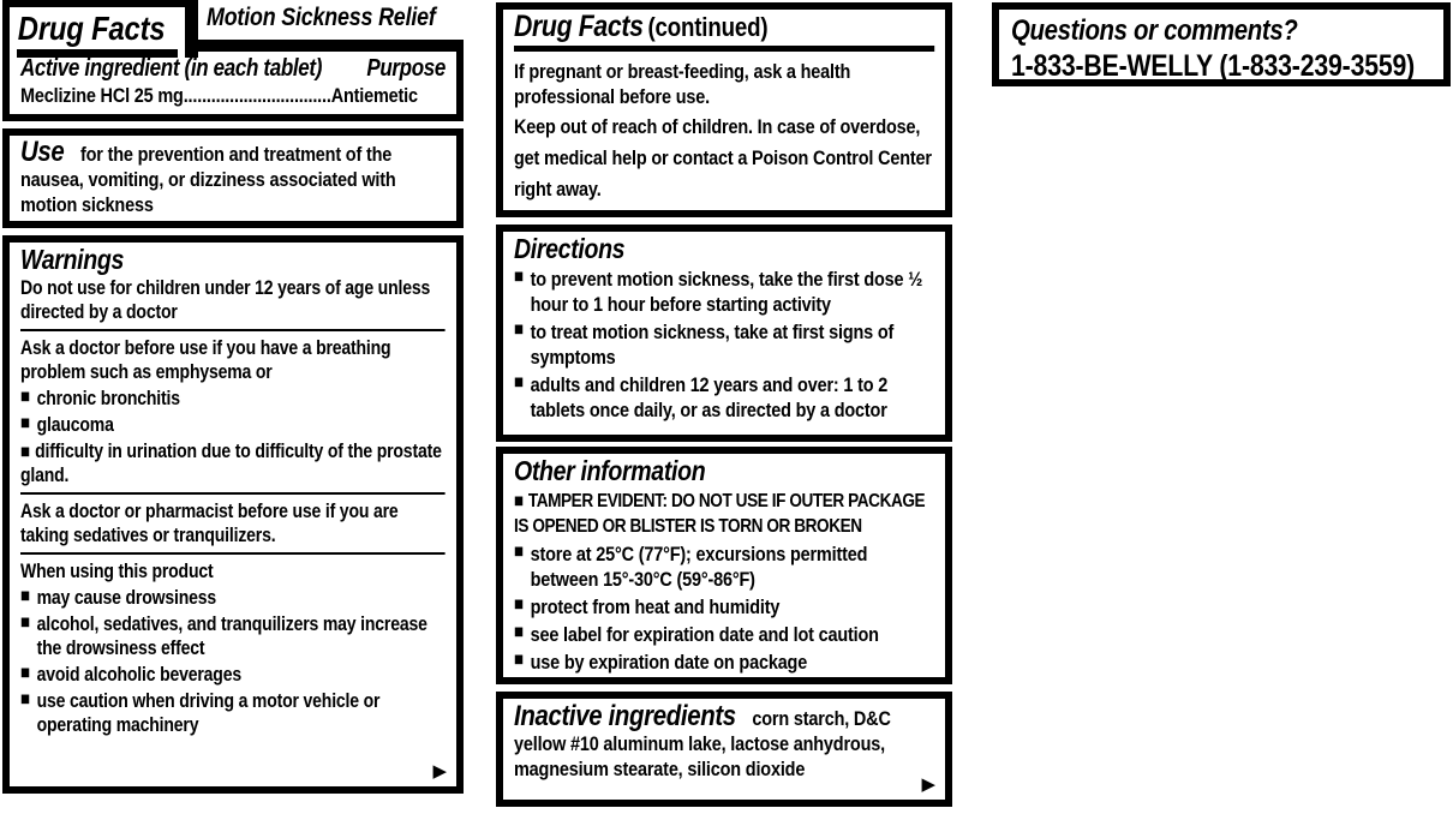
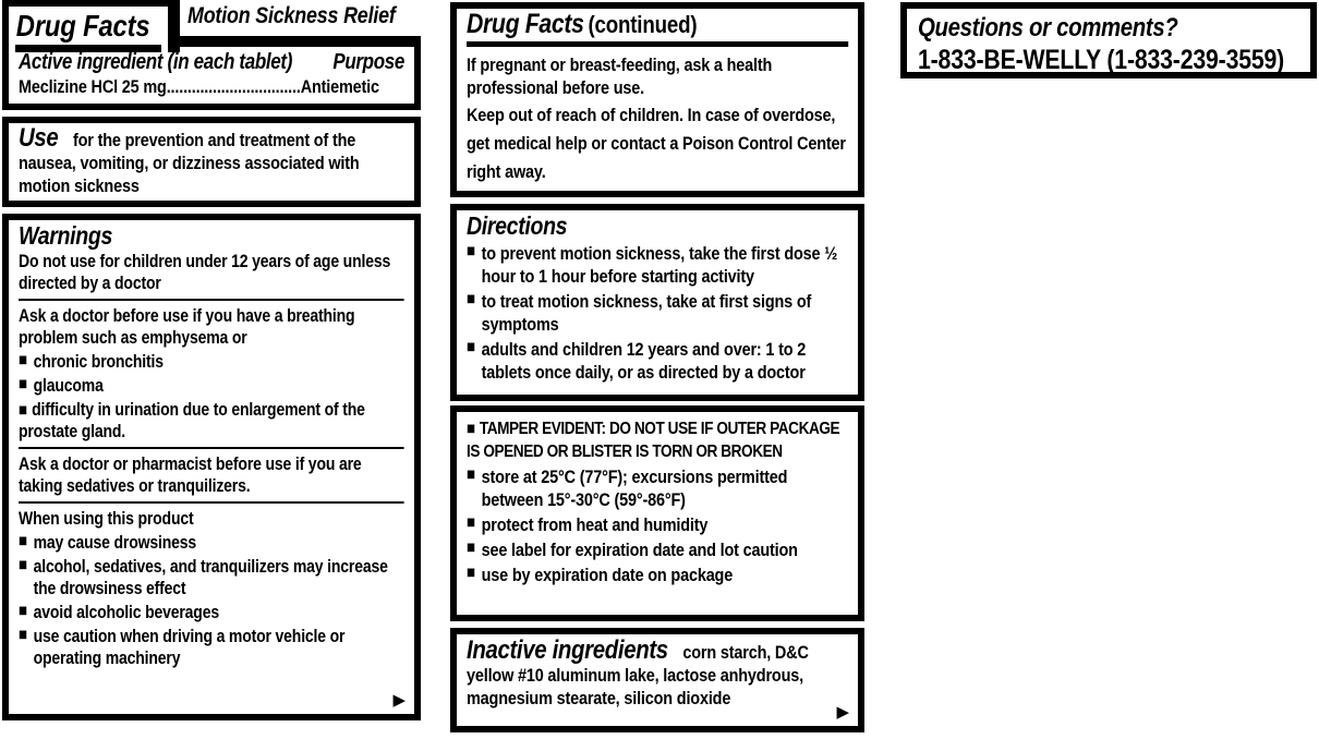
  Active ingredient (in each tablet)
  Purpose
  Meclizine HCl 25 mg................................Antiemetic
  Drug Facts
  Motion Sickness Relief
  Use for the prevention and treatment of the nausea, vomiting, or dizziness associated with motion sickness
  Warnings
  Do not use for children under 12 years of age unless directed by a doctor
  Ask a doctor before use if you have a breathing problem such as emphysema or
  ■
  chronic bronchitis
  ■
  glaucoma
- ■ difficulty in urination due to difficulty of the prostate gland.
+ ■ difficulty in urination due to enlargement of the prostate gland.
  Ask a doctor or pharmacist before use if you are taking sedatives or tranquilizers.
  When using this product
  ■
  may cause drowsiness
  ■
  alcohol, sedatives, and tranquilizers may increase the drowsiness effect
  ■
  avoid alcoholic beverages
  ■
  use caution when driving a motor vehicle or operating machinery
  ▶
  Drug Facts (continued)
  If pregnant or breast-feeding, ask a health professional before use.
  Keep out of reach of children. In case of overdose, get medical help or contact a Poison Control Center right away.
  Directions
  ■
  to prevent motion sickness, take the first dose ½ hour to 1 hour before starting activity
  ■
  to treat motion sickness, take at first signs of symptoms
  ■
  adults and children 12 years and over: 1 to 2 tablets once daily, or as directed by a doctor
- Other information
  ■ TAMPER EVIDENT: DO NOT USE IF OUTER PACKAGE IS OPENED OR BLISTER IS TORN OR BROKEN
  ■
  store at 25°C (77°F); excursions permitted between 15°-30°C (59°-86°F)
  ■
  protect from heat and humidity
  ■
  see label for expiration date and lot caution
  ■
  use by expiration date on package
  Inactive ingredients corn starch, D&C yellow #10 aluminum lake, lactose anhydrous, magnesium stearate, silicon dioxide
  ▶
  Questions or comments?
  1-833-BE-WELLY (1-833-239-3559)
